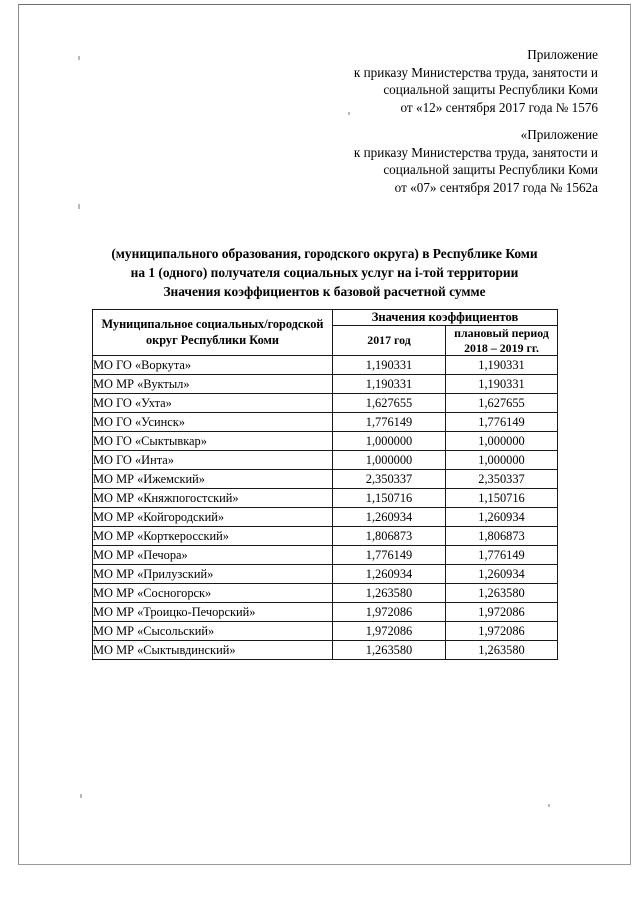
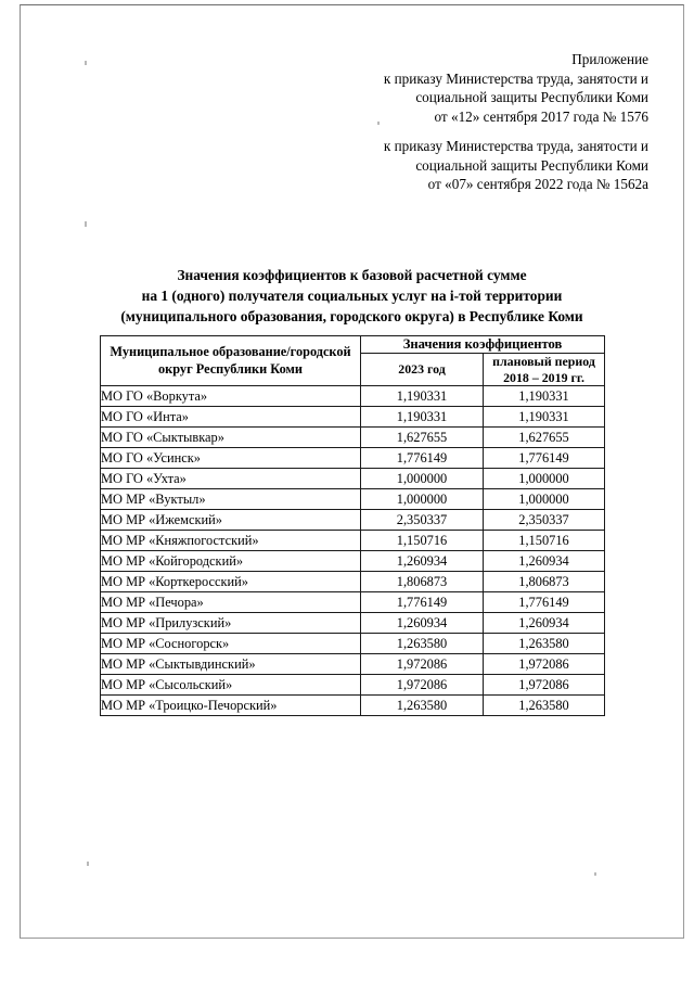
  Приложение
  к приказу Министерства труда, занятости и
  социальной защиты Республики Коми
  от «12» сентября 2017 года № 1576
- «Приложение
  к приказу Министерства труда, занятости и
  социальной защиты Республики Коми
- от «07» сентября 2017 года № 1562а
+ от «07» сентября 2022 года № 1562а
- (муниципального образования, городского округа) в Республике Коми
+ Значения коэффициентов к базовой расчетной сумме
  на 1 (одного) получателя социальных услуг на i-той территории
- Значения коэффициентов к базовой расчетной сумме
+ (муниципального образования, городского округа) в Республике Коми
- Муниципальное социальных/городской округ Республики Коми	Значения коэффициентов
+ Муниципальное образование/городской округ Республики Коми	Значения коэффициентов
- 2017 год	плановый период 2018 – 2019 гг.
+ 2023 год	плановый период 2018 – 2019 гг.
  МО ГО «Воркута»	1,190331	1,190331
- МО МР «Вуктыл»	1,190331	1,190331
+ МО ГО «Инта»	1,190331	1,190331
- МО ГО «Ухта»	1,627655	1,627655
+ МО ГО «Сыктывкар»	1,627655	1,627655
  МО ГО «Усинск»	1,776149	1,776149
- МО ГО «Сыктывкар»	1,000000	1,000000
+ МО ГО «Ухта»	1,000000	1,000000
- МО ГО «Инта»	1,000000	1,000000
+ МО МР «Вуктыл»	1,000000	1,000000
  МО МР «Ижемский»	2,350337	2,350337
  МО МР «Княжпогостский»	1,150716	1,150716
  МО МР «Койгородский»	1,260934	1,260934
  МО МР «Корткеросский»	1,806873	1,806873
  МО МР «Печора»	1,776149	1,776149
  МО МР «Прилузский»	1,260934	1,260934
  МО МР «Сосногорск»	1,263580	1,263580
- МО МР «Троицко-Печорский»	1,972086	1,972086
+ МО МР «Сыктывдинский»	1,972086	1,972086
  МО МР «Сысольский»	1,972086	1,972086
- МО МР «Сыктывдинский»	1,263580	1,263580
+ МО МР «Троицко-Печорский»	1,263580	1,263580
